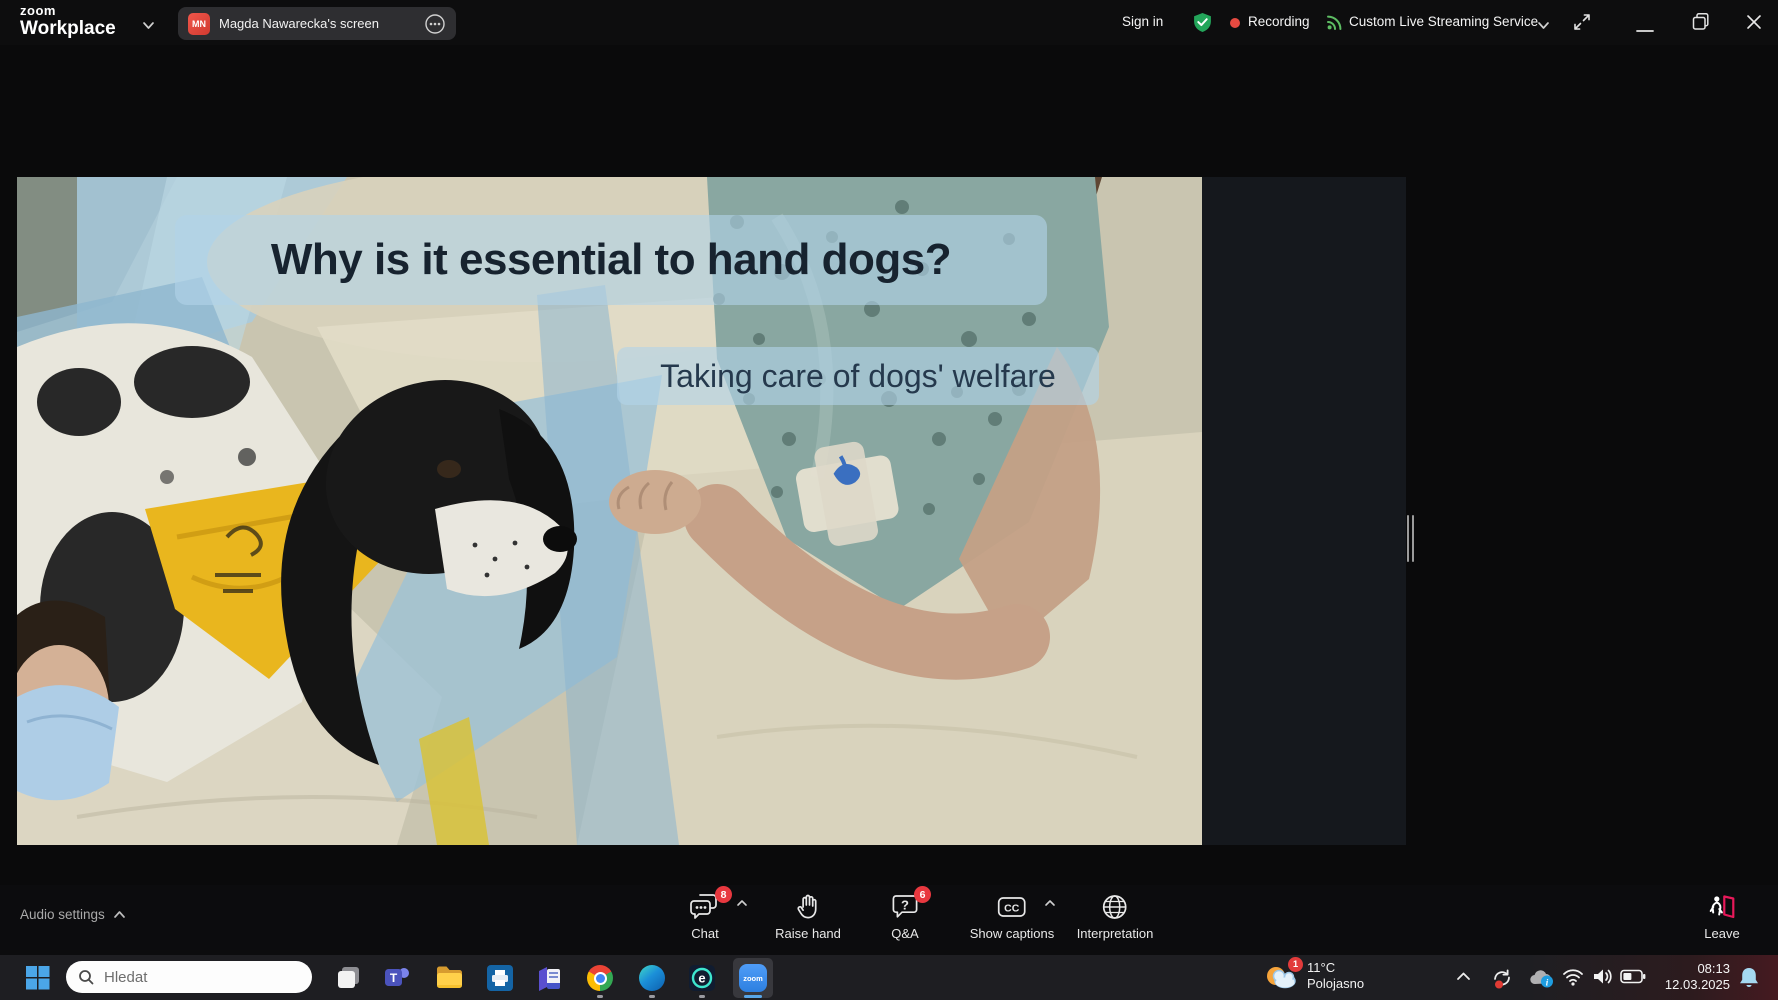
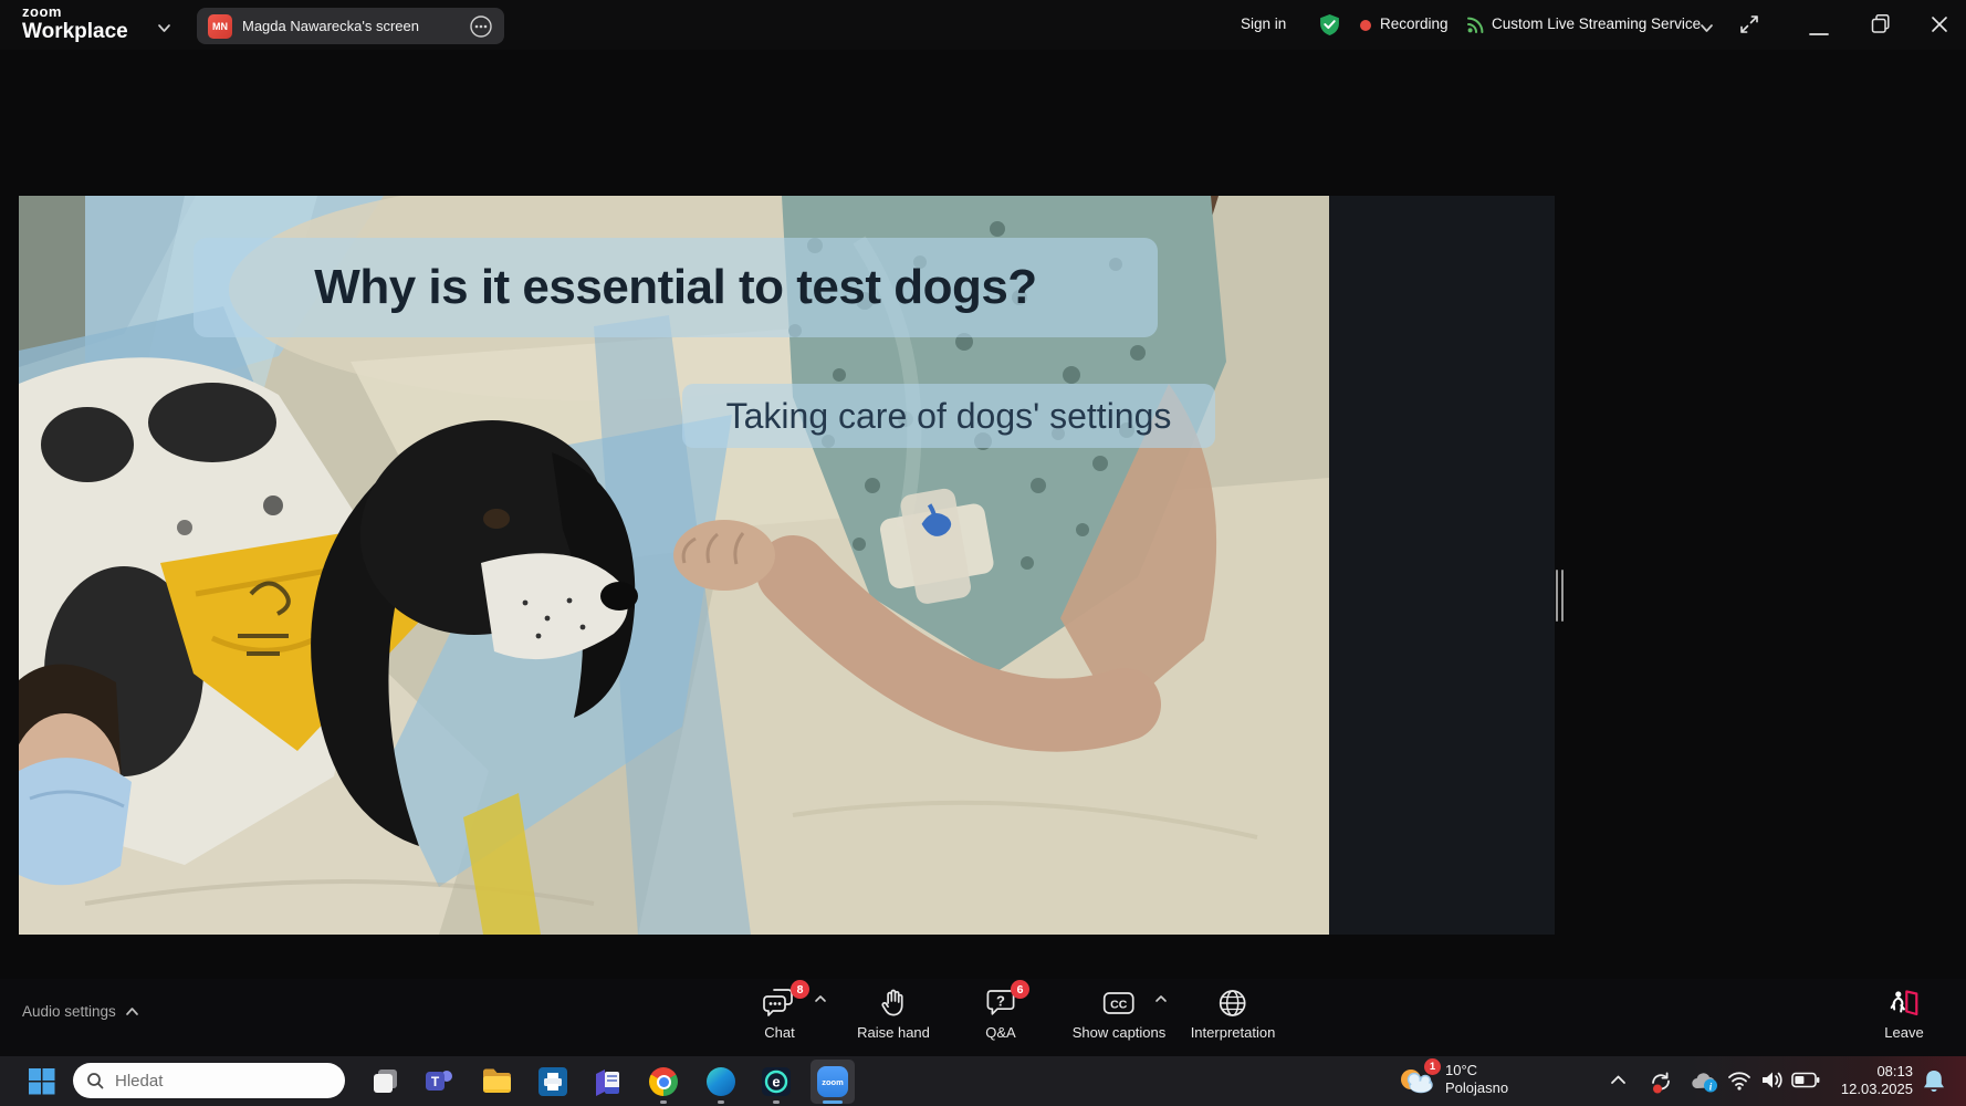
  zoom
  Workplace
  MN
  Magda Nawarecka's screen
  Sign in
  Recording
  Custom Live Streaming Service
- Why is it essential to hand dogs?
+ Why is it essential to test dogs?
- Taking care of dogs' welfare
+ Taking care of dogs' settings
  Audio settings
  8
  Chat
  Raise hand
  ?
  6
  Q&A
  CC
  Show captions
  Interpretation
  Leave
  Hledat
  T
  e
  zoom
  1
- 11°C
+ 10°C
  Polojasno
  i
  08:13
  12.03.2025
